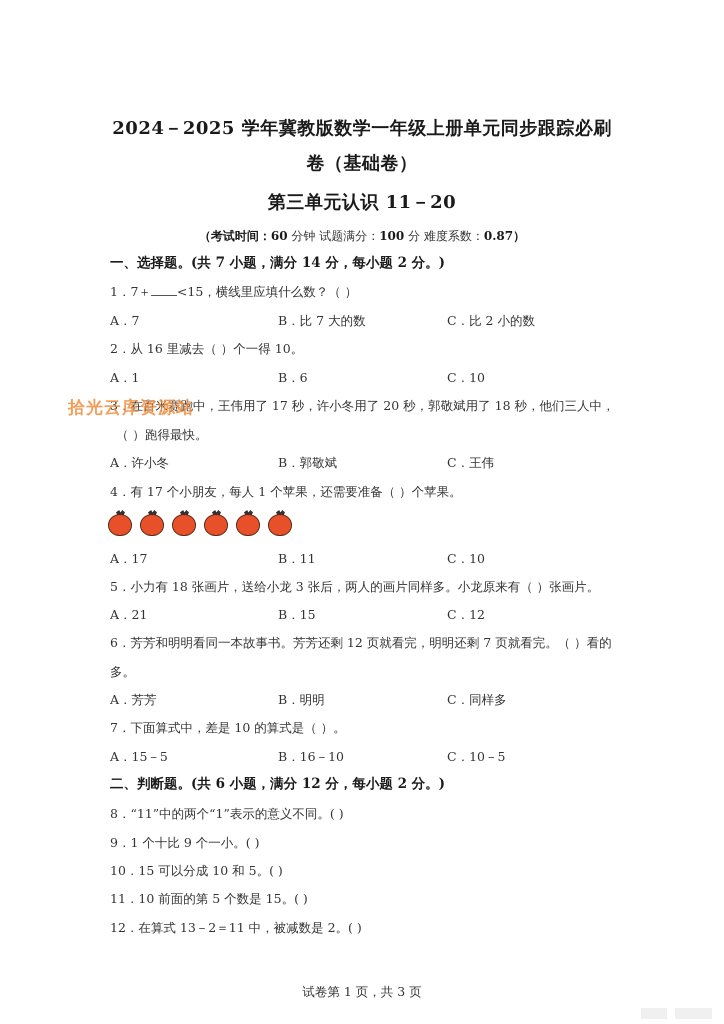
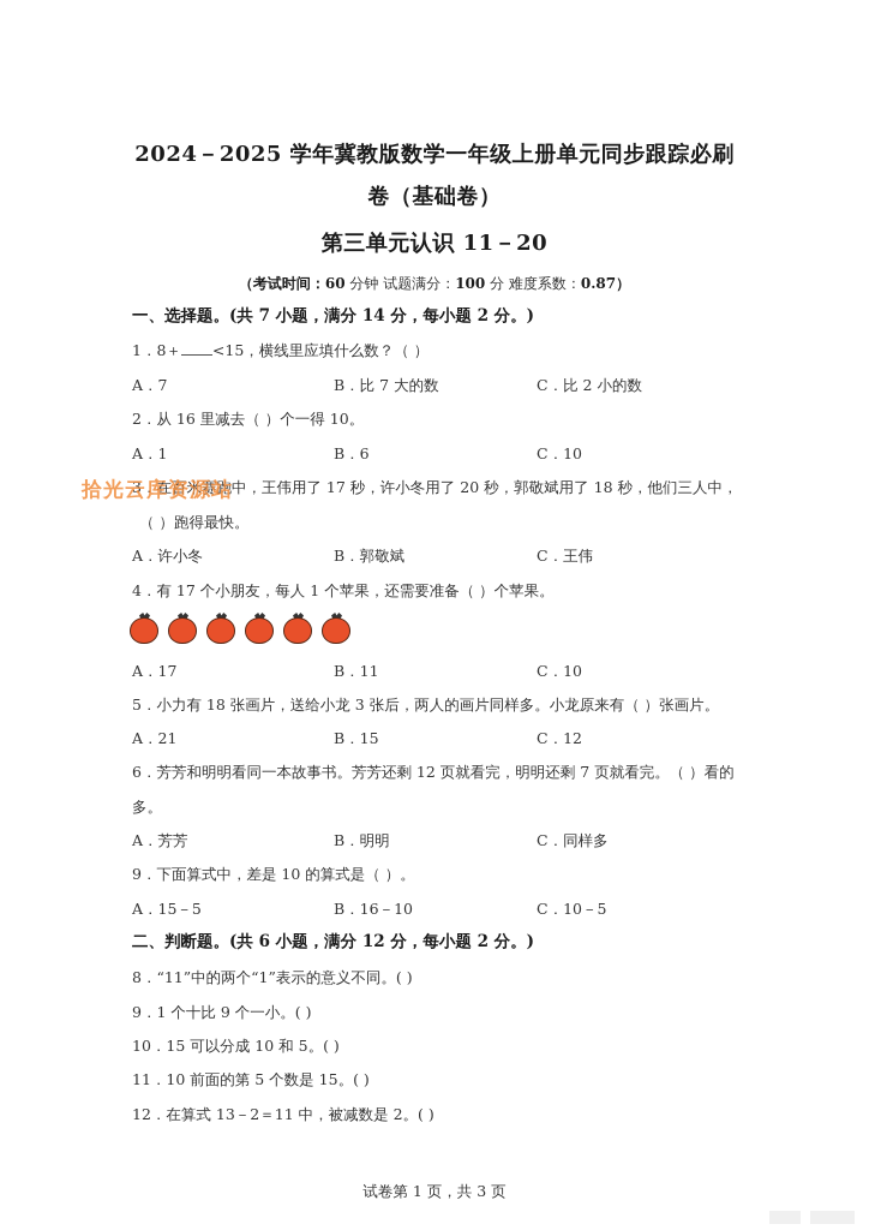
  2024－2025 学年冀教版数学一年级上册单元同步跟踪必刷
  卷（基础卷）
  第三单元认识 11－20
  （考试时间：60 分钟 试题满分：100 分 难度系数：0.87）
  一、选择题。(共 7 小题，满分 14 分，每小题 2 分。)
- 1．7＋ <15，横线里应填什么数？（ ）
+ 1．8＋ <15，横线里应填什么数？（ ）
  A．7
  B．比 7 大的数
  C．比 2 小的数
  2．从 16 里减去（ ）个一得 10。
  A．1
  B．6
  C．10
  3．在百米赛跑中，王伟用了 17 秒，许小冬用了 20 秒，郭敬斌用了 18 秒，他们三人中，
  （ ）跑得最快。
  A．许小冬
  B．郭敬斌
  C．王伟
  拾光云库资源站
  4．有 17 个小朋友，每人 1 个苹果，还需要准备（ ）个苹果。
  A．17
  B．11
  C．10
  5．小力有 18 张画片，送给小龙 3 张后，两人的画片同样多。小龙原来有（ ）张画片。
  A．21
  B．15
  C．12
  6．芳芳和明明看同一本故事书。芳芳还剩 12 页就看完，明明还剩 7 页就看完。（ ）看的
  多。
  A．芳芳
  B．明明
  C．同样多
- 7．下面算式中，差是 10 的算式是（ ）。
+ 9．下面算式中，差是 10 的算式是（ ）。
  A．15－5
  B．16－10
  C．10－5
  二、判断题。(共 6 小题，满分 12 分，每小题 2 分。)
  8．“11”中的两个“1”表示的意义不同。( )
  9．1 个十比 9 个一小。( )
  10．15 可以分成 10 和 5。( )
  11．10 前面的第 5 个数是 15。( )
  12．在算式 13－2＝11 中，被减数是 2。( )
  试卷第 1 页，共 3 页
